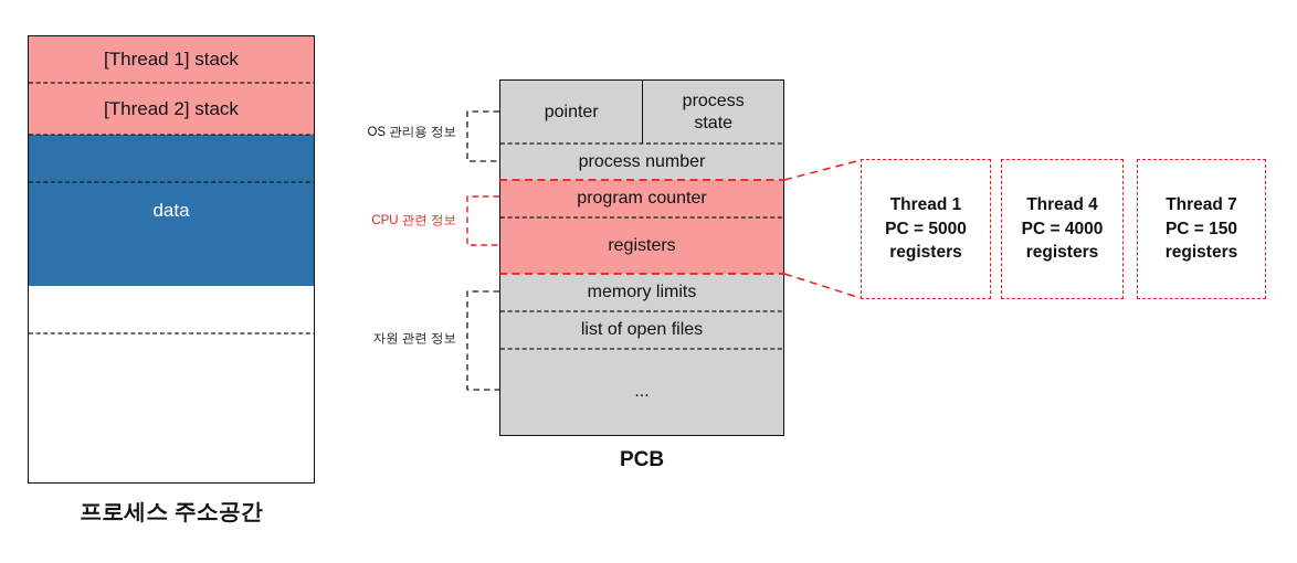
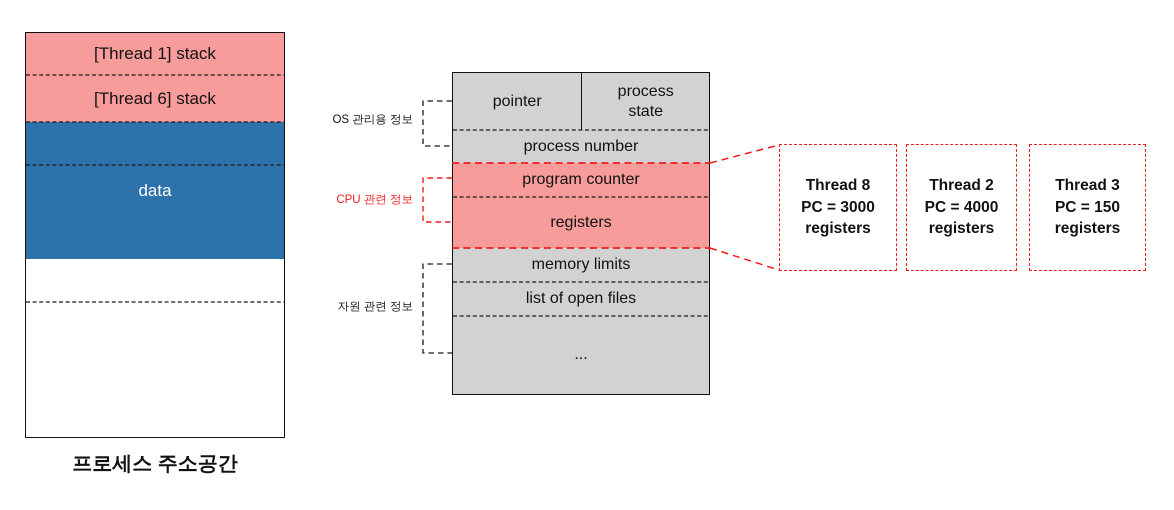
  [Thread 1] stack
- [Thread 2] stack
+ [Thread 6] stack
  data
  프로세스 주소공간
  pointer
  process state
  process number
  program counter
  registers
  memory limits
  list of open files
  ...
- PCB
  OS 관리용 정보
  CPU 관련 정보
  자원 관련 정보
- Thread 1
+ Thread 8
- PC = 5000
+ PC = 3000
  registers
- Thread 4
+ Thread 2
  PC = 4000
  registers
- Thread 7
+ Thread 3
  PC = 150
  registers
